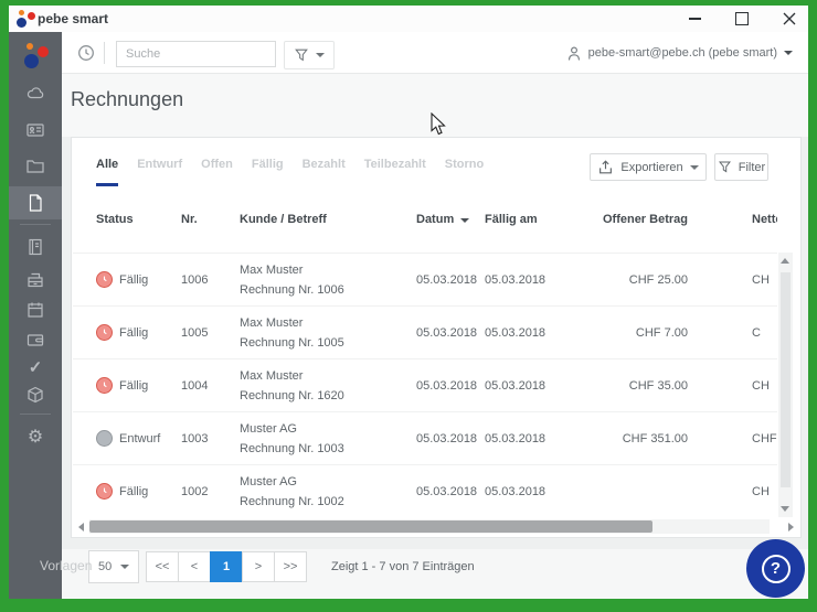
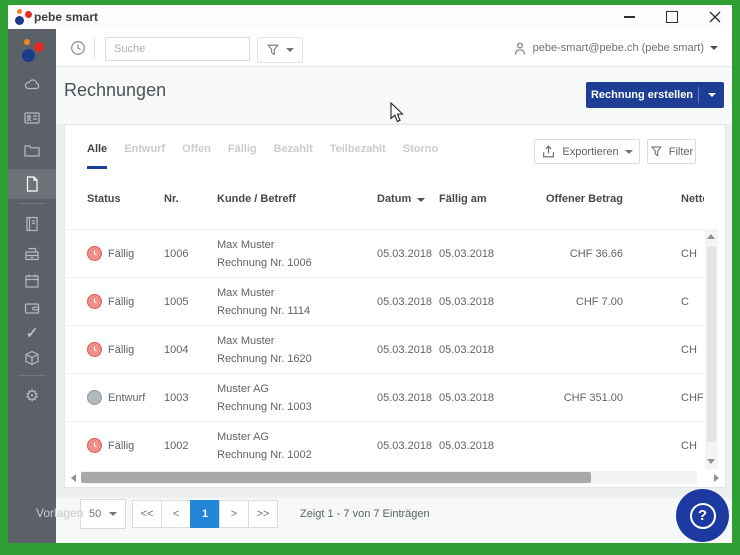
  pebe smart
  ✓
  ⚙
  Suche
  pebe-smart@pebe.ch (pebe smart)
  Rechnungen
+ Rechnung erstellen
  Alle
  Entwurf
  Offen
  Fällig
  Bezahlt
  Teilbezahlt
  Storno
  Exportieren
  Filter
  Status
  Nr.
  Kunde / Betreff
  Datum
  Fällig am
  Offener Betrag
  Fällig
  1006
  Max Muster
  Rechnung Nr. 1006
  05.03.2018
  05.03.2018
- CHF 25.00
+ CHF 36.66
  CH
  Fällig
  1005
  Max Muster
- Rechnung Nr. 1005
+ Rechnung Nr. 1114
  05.03.2018
  05.03.2018
  CHF 7.00
  C
  Fällig
  1004
  Max Muster
  Rechnung Nr. 1620
  05.03.2018
  05.03.2018
- CHF 35.00
  CH
  Entwurf
  1003
  Muster AG
  Rechnung Nr. 1003
  05.03.2018
  05.03.2018
  CHF 351.00
  CHF
  Fällig
  1002
  Muster AG
  Rechnung Nr. 1002
  05.03.2018
  05.03.2018
  CH
  Vorlagen
  50
  <<
  <
  1
  >
  >>
  Zeigt 1 - 7 von 7 Einträgen
  ?
